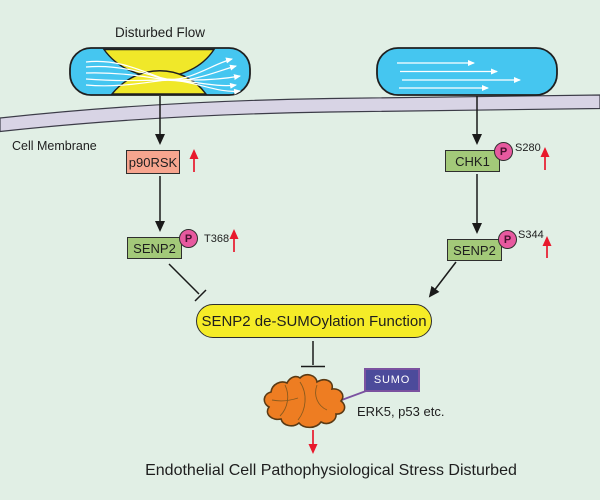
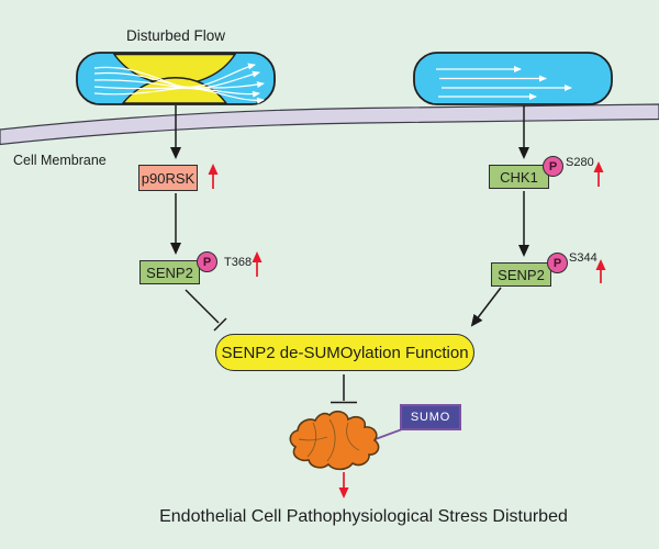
  Disturbed Flow
  Cell Membrane
  p90RSK
  CHK1
  SENP2
  SENP2
  P
  P
  P
  T368
  S280
  S344
  SENP2 de-SUMOylation Function
  SUMO
- ERK5, p53 etc.
  Endothelial Cell Pathophysiological Stress Disturbed
